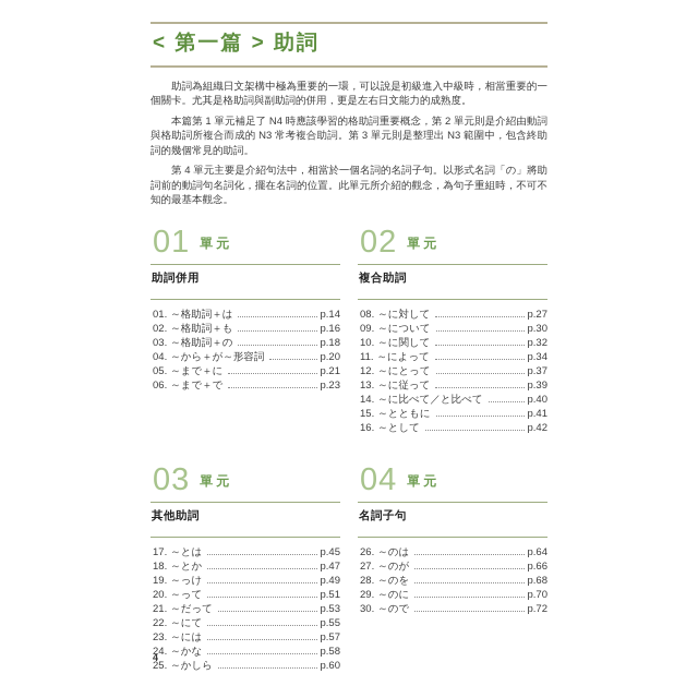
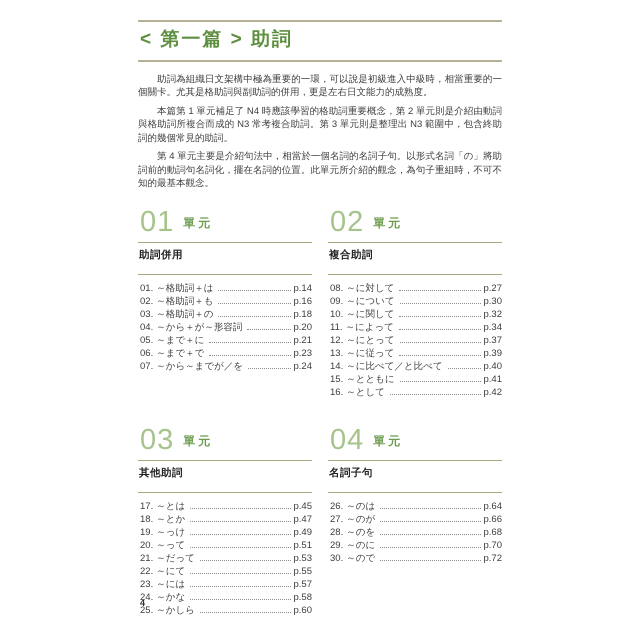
  < 第一篇 > 助詞
  助詞為組織日文架構中極為重要的一環，可以說是初級進入中級時，相當重要的一個關卡。尤其是格助詞與副助詞的併用，更是左右日文能力的成熟度。
  本篇第 1 單元補足了 N4 時應該學習的格助詞重要概念，第 2 單元則是介紹由動詞與格助詞所複合而成的 N3 常考複合助詞。第 3 單元則是整理出 N3 範圍中，包含終助詞的幾個常見的助詞。
  第 4 單元主要是介紹句法中，相當於一個名詞的名詞子句。以形式名詞「の」將助詞前的動詞句名詞化，擺在名詞的位置。此單元所介紹的觀念，為句子重組時，不可不知的最基本觀念。
  01
  單元
  助詞併用
  01.
  ～格助詞＋は
  p.14
  02.
  ～格助詞＋も
  p.16
  03.
  ～格助詞＋の
  p.18
  04.
  ～から＋が～形容詞
  p.20
  05.
  ～まで＋に
  p.21
  06.
  ～まで＋で
  p.23
+ 07.
+ ～から～までが／を
+ p.24
  02
  單元
  複合助詞
  08.
  ～に対して
  p.27
  09.
  ～について
  p.30
  10.
  ～に関して
  p.32
  11.
  ～によって
  p.34
  12.
  ～にとって
  p.37
  13.
  ～に従って
  p.39
  14.
  ～に比べて／と比べて
  p.40
  15.
  ～とともに
  p.41
  16.
  ～として
  p.42
  03
  單元
  其他助詞
  17.
  ～とは
  p.45
  18.
  ～とか
  p.47
  19.
  ～っけ
  p.49
  20.
  ～って
  p.51
  21.
  ～だって
  p.53
  22.
  ～にて
  p.55
  23.
  ～には
  p.57
  24.
  ～かな
  p.58
  25.
  ～かしら
  p.60
  04
  單元
  名詞子句
  26.
  ～のは
  p.64
  27.
  ～のが
  p.66
  28.
  ～のを
  p.68
  29.
  ～のに
  p.70
  30.
  ～ので
  p.72
  4
